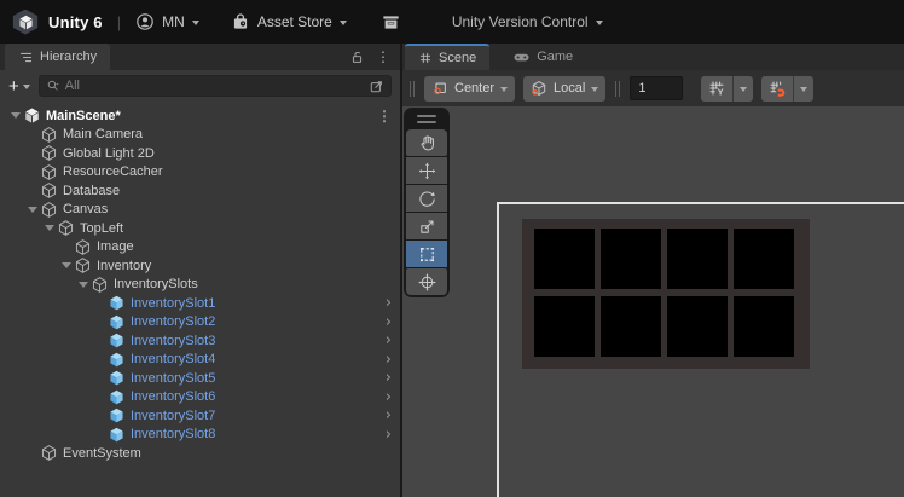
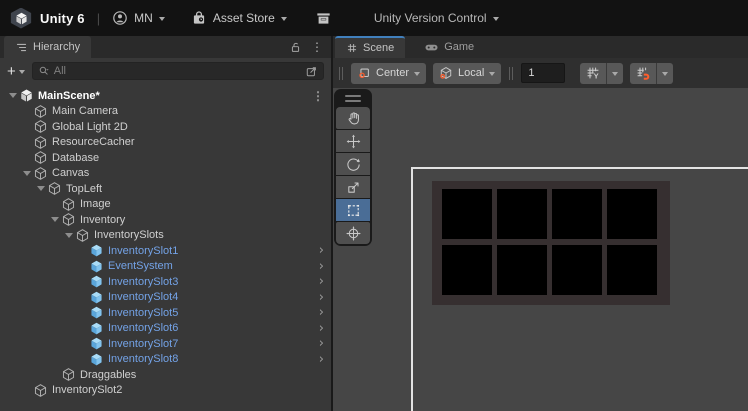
  Unity 6
  |
  MN
  Asset Store
  Unity Version Control
  Hierarchy
  ⋮
  +
  All
  MainScene*
  ⋮
  Main Camera
  Global Light 2D
  ResourceCacher
  Database
  Canvas
  TopLeft
  Image
  Inventory
  InventorySlots
  InventorySlot1
  ›
- InventorySlot2
+ EventSystem
  ›
  InventorySlot3
  ›
  InventorySlot4
  ›
  InventorySlot5
  ›
  InventorySlot6
  ›
  InventorySlot7
  ›
  InventorySlot8
  ›
+ Draggables
- EventSystem
+ InventorySlot2
  Scene
  Game
  Center
  Local
  1
  Y
